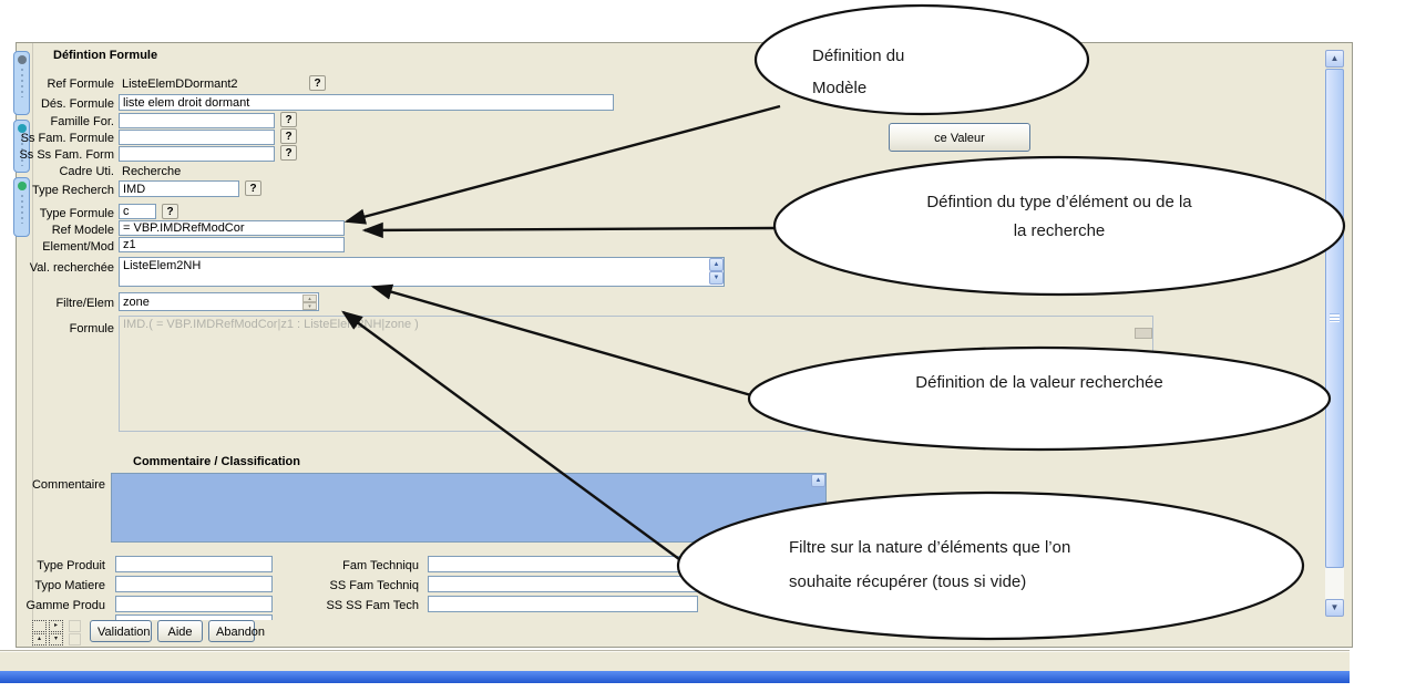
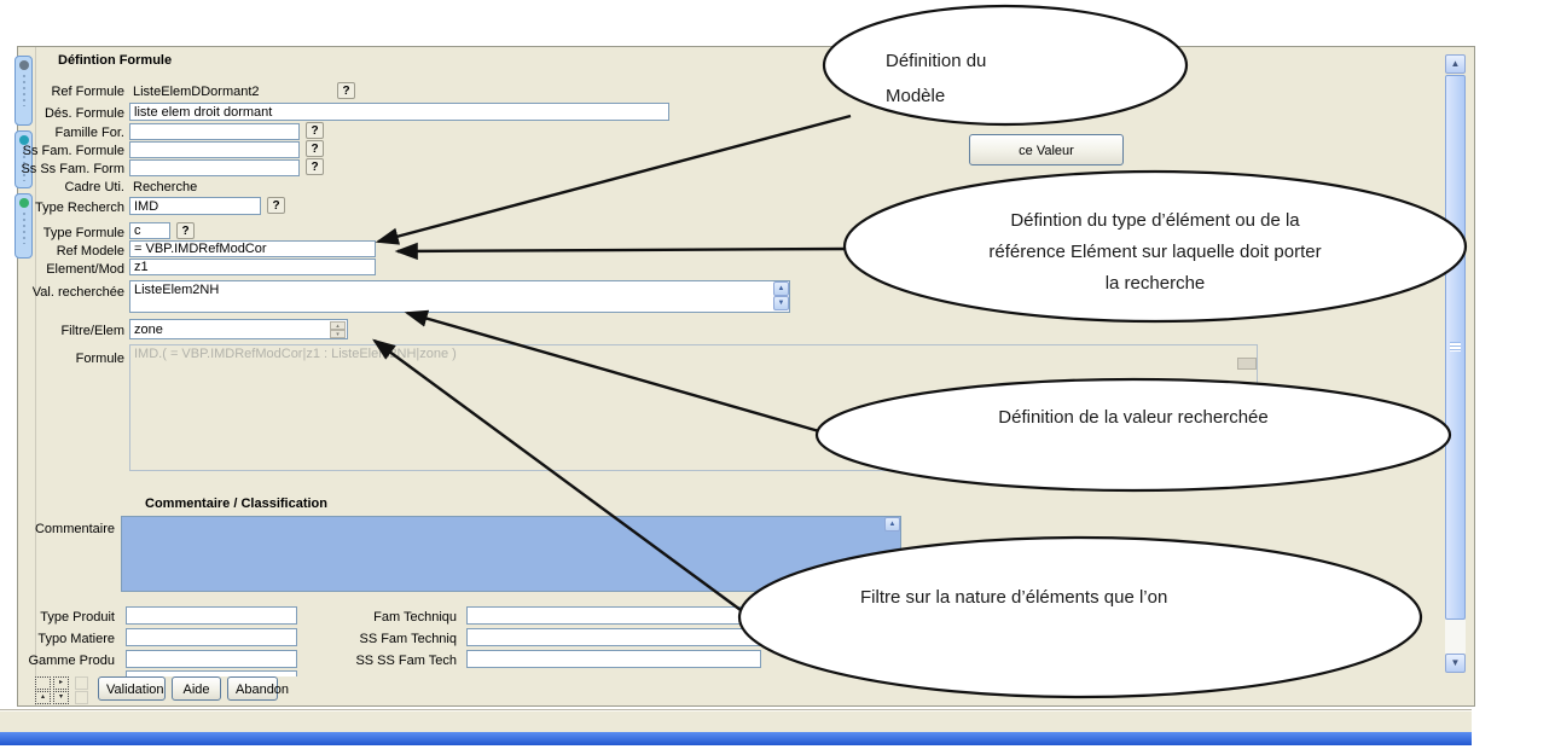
  Défintion Formule
  Ref Formule
  ListeElemDDormant2
  ?
  Dés. Formule
  liste elem droit dormant
  Famille For.
  ?
  Ss Fam. Formule
  ?
  Ss Ss Fam. Form
  ?
  Cadre Uti.
  Recherche
  Type Recherch
  IMD
  ?
  Type Formule
  c
  ?
  Ref Modele
  = VBP.IMDRefModCor
  Element/Mod
  z1
  Val. recherchée
  ListeElem2NH
  Filtre/Elem
  zone
  Formule
  IMD.( = VBP.IMDRefModCor|z1 : ListeElemNH|zone )
  Commentaire / Classification
  Commentaire
  Type Produit
  Typo Matiere
  Gamme Produ
  Fam Techniqu
  SS Fam Techniq
  SS SS Fam Tech
  Validation
  Aide
  Abandon
  ce Valeur
  ▲
  ▼
  Définition du
  Modèle
  Défintion du type d’élément ou de la
+ référence Elément sur laquelle doit porter
  la recherche
  Définition de la valeur recherchée
  Filtre sur la nature d’éléments que l’on
- souhaite récupérer (tous si vide)
